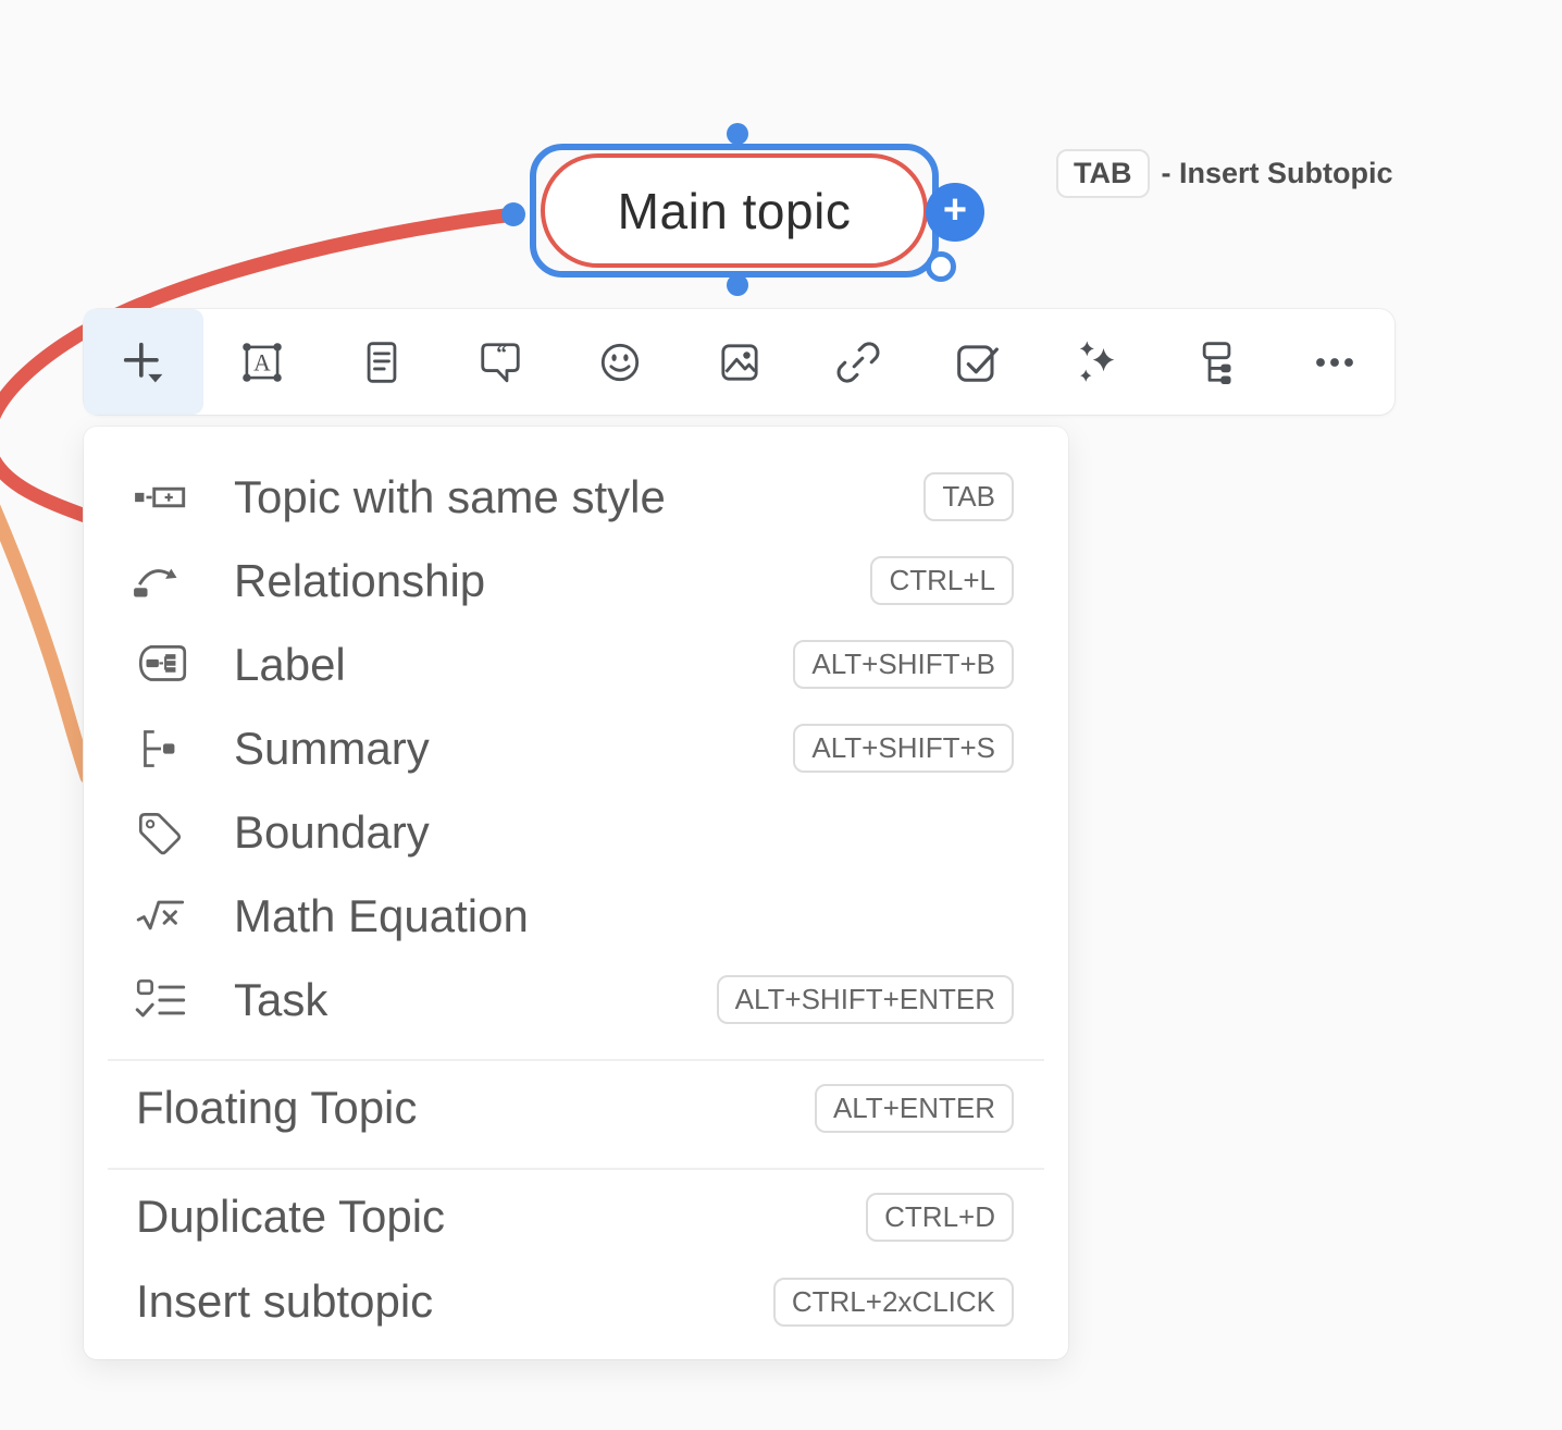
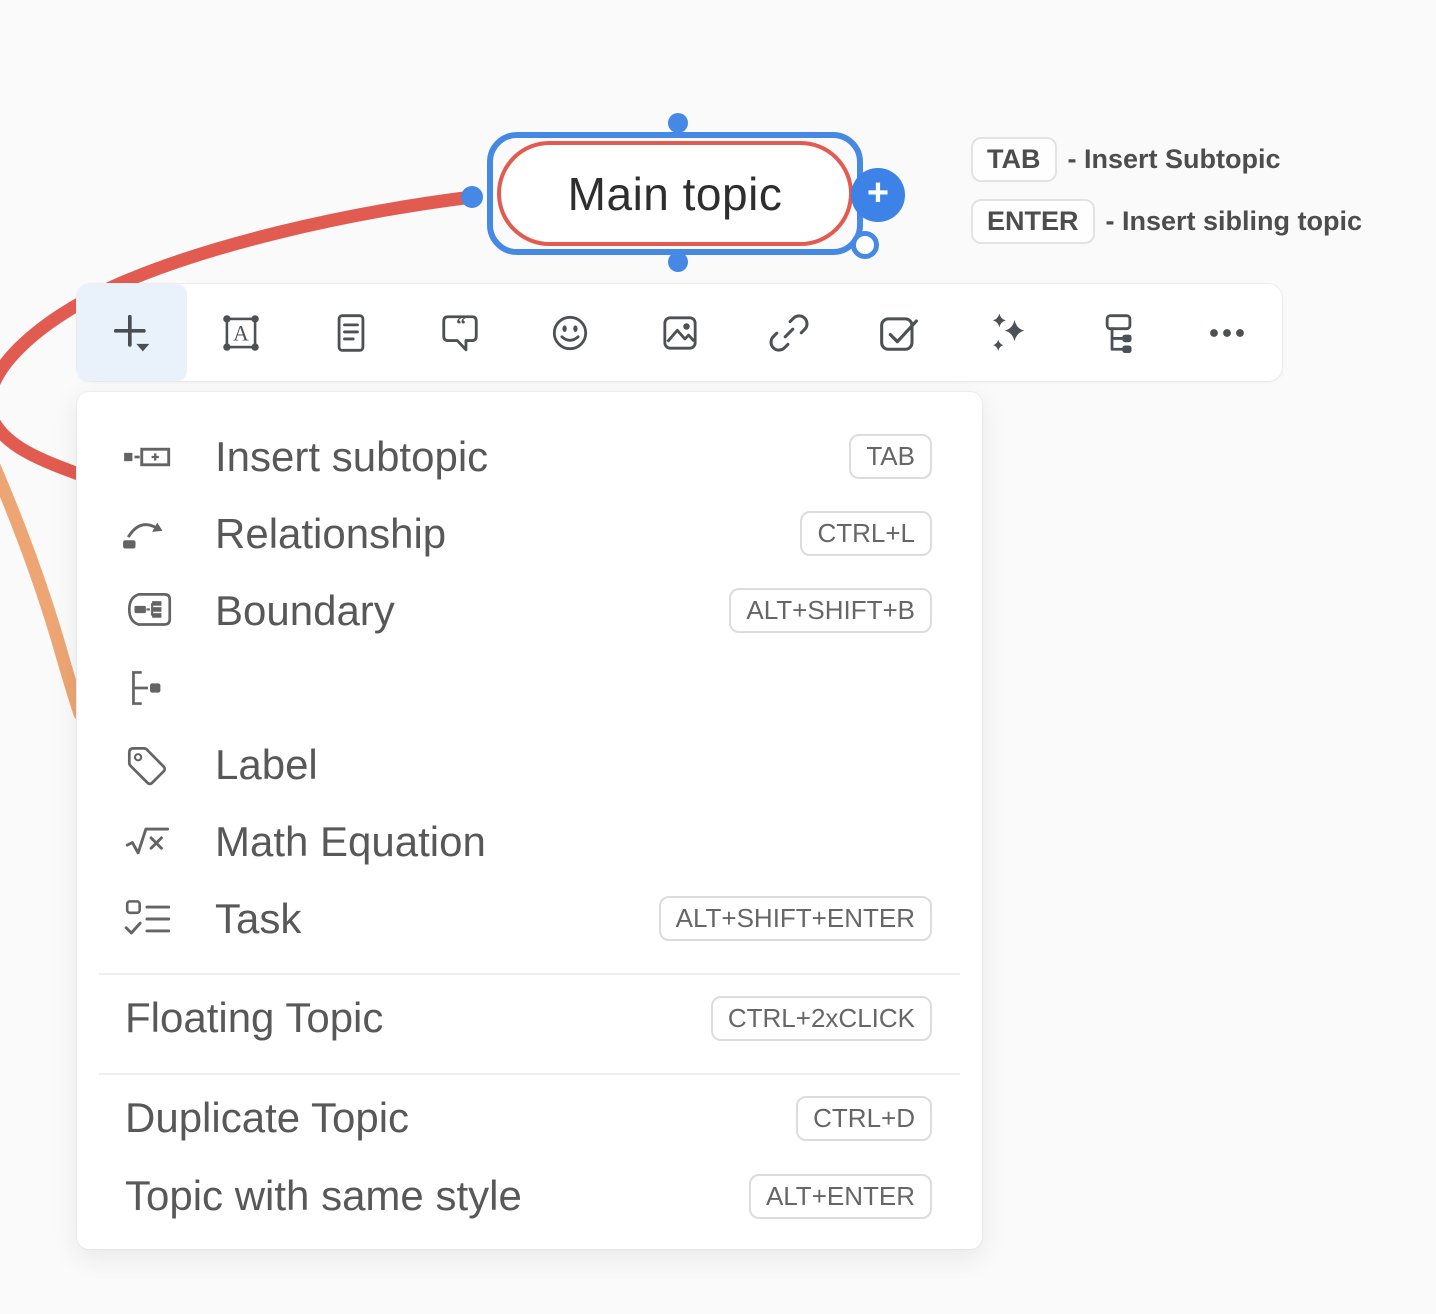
  Main topic
  +
  TAB
  - Insert Subtopic
+ ENTER
+ - Insert sibling topic
  A
  “
- Topic with same style
+ Insert subtopic
  TAB
  Relationship
  CTRL+L
- Label
+ Boundary
  ALT+SHIFT+B
- Summary
- ALT+SHIFT+S
- Boundary
+ Label
  Math Equation
  Task
  ALT+SHIFT+ENTER
  Floating Topic
- ALT+ENTER
+ CTRL+2xCLICK
  Duplicate Topic
  CTRL+D
- Insert subtopic
+ Topic with same style
- CTRL+2xCLICK
+ ALT+ENTER
